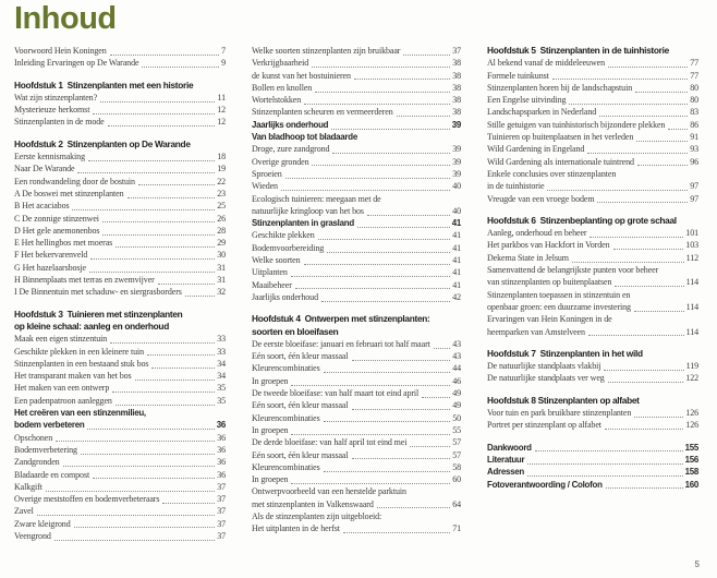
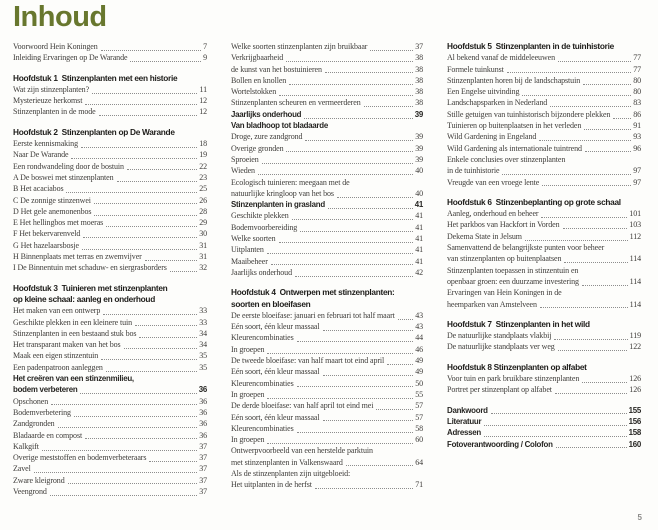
  Inhoud
  Voorwoord Hein Koningen
  7
  Inleiding Ervaringen op De Warande
  9
  Hoofdstuk 1 Stinzenplanten met een historie
  Wat zijn stinzenplanten?
  11
  Mysterieuze herkomst
  12
  Stinzenplanten in de mode
  12
  Hoofdstuk 2 Stinzenplanten op De Warande
  Eerste kennismaking
  18
  Naar De Warande
  19
  Een rondwandeling door de bostuin
  22
  A De boswei met stinzenplanten
  23
  B Het acaciabos
  25
  C De zonnige stinzenwei
  26
  D Het gele anemonenbos
  28
  E Het hellingbos met moeras
  29
  F Het bekervarenveld
  30
  G Het hazelaarsbosje
  31
  H Binnenplaats met terras en zwemvijver
  31
  I De Binnentuin met schaduw- en siergrasborders
  32
  Hoofdstuk 3 Tuinieren met stinzenplanten
  op kleine schaal: aanleg en onderhoud
- Maak een eigen stinzentuin
+ Het maken van een ontwerp
  33
  Geschikte plekken in een kleinere tuin
  33
  Stinzenplanten in een bestaand stuk bos
  34
  Het transparant maken van het bos
  34
- Het maken van een ontwerp
+ Maak een eigen stinzentuin
  35
  Een padenpatroon aanleggen
  35
  Het creëren van een stinzenmilieu,
  bodem verbeteren
  36
  Opschonen
  36
  Bodemverbetering
  36
  Zandgronden
  36
  Bladaarde en compost
  36
  Kalkgift
  37
  Overige meststoffen en bodemverbeteraars
  37
  Zavel
  37
  Zware kleigrond
  37
  Veengrond
  37
  Welke soorten stinzenplanten zijn bruikbaar
  37
  Verkrijgbaarheid
  38
  de kunst van het bostuinieren
  38
  Bollen en knollen
  38
  Wortelstokken
  38
  Stinzenplanten scheuren en vermeerderen
  38
  Jaarlijks onderhoud
  39
  Van bladhoop tot bladaarde
  Droge, zure zandgrond
  39
  Overige gronden
  39
  Sproeien
  39
  Wieden
  40
  Ecologisch tuinieren: meegaan met de
  natuurlijke kringloop van het bos
  40
  Stinzenplanten in grasland
  41
  Geschikte plekken
  41
  Bodemvoorbereiding
  41
  Welke soorten
  41
  Uitplanten
  41
  Maaibeheer
  41
  Jaarlijks onderhoud
  42
  Hoofdstuk 4 Ontwerpen met stinzenplanten:
  soorten en bloeifasen
  De eerste bloeifase: januari en februari tot half maart
  43
  Eén soort, één kleur massaal
  43
  Kleurencombinaties
  44
  In groepen
  46
  De tweede bloeifase: van half maart tot eind april
  49
  Eén soort, één kleur massaal
  49
  Kleurencombinaties
  50
  In groepen
  55
  De derde bloeifase: van half april tot eind mei
  57
  Eén soort, één kleur massaal
  57
  Kleurencombinaties
  58
  In groepen
  60
  Ontwerpvoorbeeld van een herstelde parktuin
  met stinzenplanten in Valkenswaard
  64
  Als de stinzenplanten zijn uitgebloeid:
  Het uitplanten in de herfst
  71
  Hoofdstuk 5 Stinzenplanten in de tuinhistorie
  Al bekend vanaf de middeleeuwen
  77
  Formele tuinkunst
  77
  Stinzenplanten horen bij de landschapstuin
  80
  Een Engelse uitvinding
  80
  Landschapsparken in Nederland
  83
  Stille getuigen van tuinhistorisch bijzondere plekken
  86
  Tuinieren op buitenplaatsen in het verleden
  91
  Wild Gardening in Engeland
  93
  Wild Gardening als internationale tuintrend
  96
  Enkele conclusies over stinzenplanten
  in de tuinhistorie
  97
- Vreugde van een vroege bodem
+ Vreugde van een vroege lente
  97
  Hoofdstuk 6 Stinzenbeplanting op grote schaal
  Aanleg, onderhoud en beheer
  101
  Het parkbos van Hackfort in Vorden
  103
  Dekema State in Jelsum
  112
  Samenvattend de belangrijkste punten voor beheer
  van stinzenplanten op buitenplaatsen
  114
  Stinzenplanten toepassen in stinzentuin en
  openbaar groen: een duurzame investering
  114
  Ervaringen van Hein Koningen in de
  heemparken van Amstelveen
  114
  Hoofdstuk 7 Stinzenplanten in het wild
  De natuurlijke standplaats vlakbij
  119
  De natuurlijke standplaats ver weg
  122
  Hoofdstuk 8 Stinzenplanten op alfabet
  Voor tuin en park bruikbare stinzenplanten
  126
  Portret per stinzenplant op alfabet
  126
  Dankwoord
  155
  Literatuur
  156
  Adressen
  158
  Fotoverantwoording / Colofon
  160
  5
